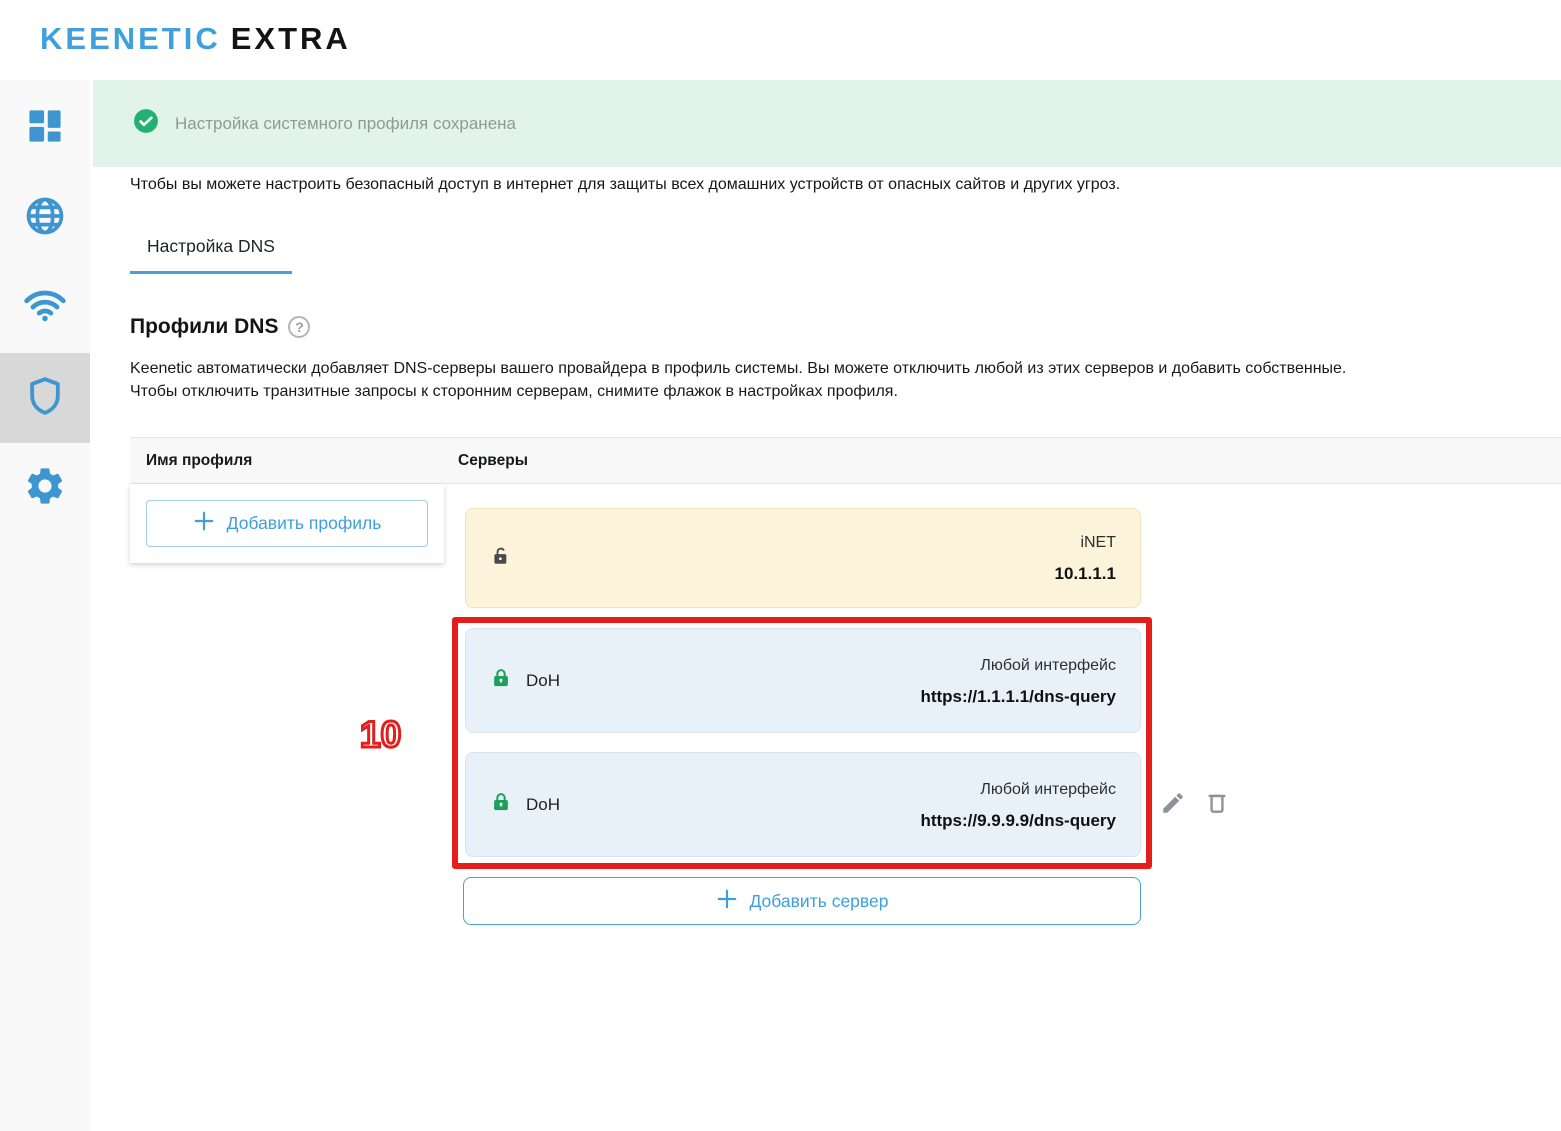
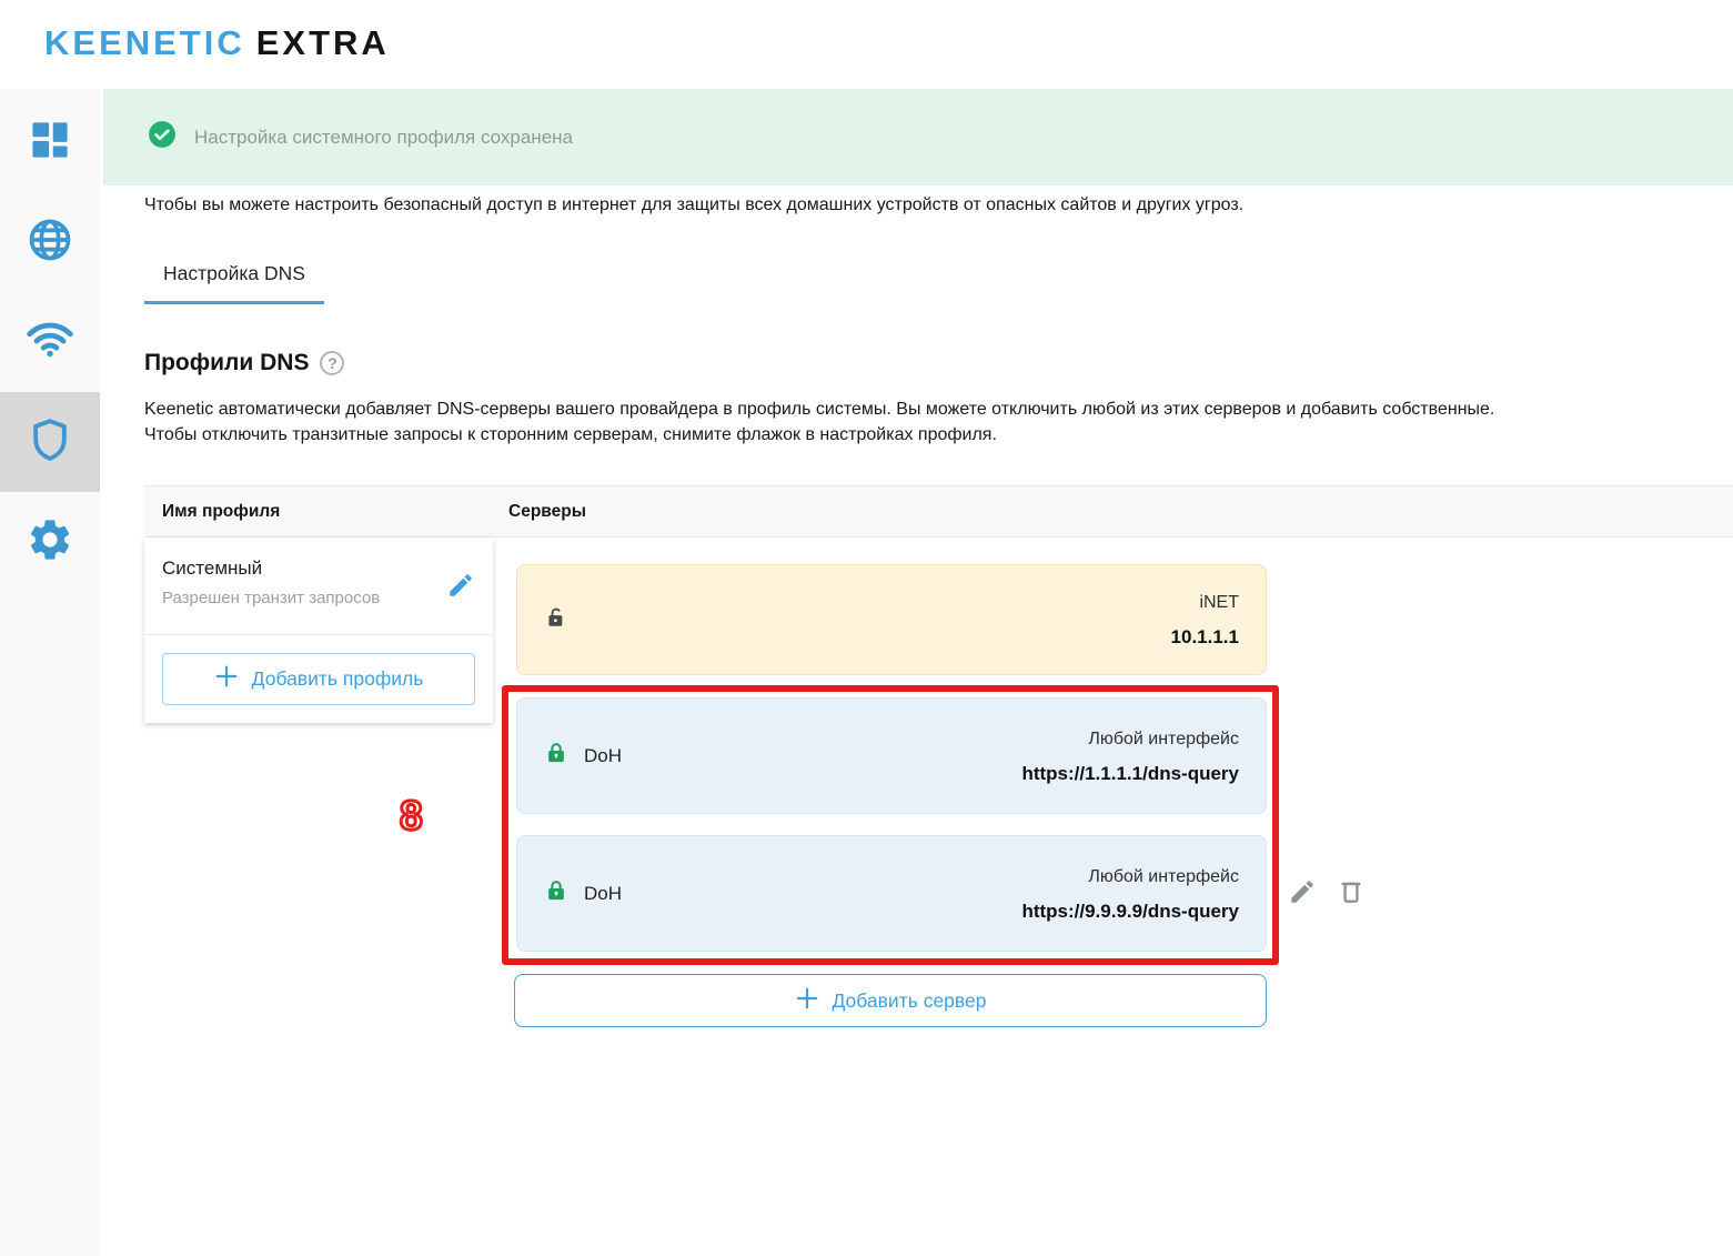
  KEENETIC EXTRA
  Настройка системного профиля сохранена
  Чтобы вы можете настроить безопасный доступ в интернет для защиты всех домашних устройств от опасных сайтов и других угроз.
  Настройка DNS
  Профили DNS
  ?
  Keenetic автоматически добавляет DNS-серверы вашего провайдера в профиль системы. Вы можете отключить любой из этих серверов и добавить собственные.
  Чтобы отключить транзитные запросы к сторонним серверам, снимите флажок в настройках профиля.
  Имя профиля
  Серверы
+ Системный
+ Разрешен транзит запросов
  Добавить профиль
  iNET
  10.1.1.1
  DoH
  Любой интерфейс
  https://1.1.1.1/dns-query
  DoH
  Любой интерфейс
  https://9.9.9.9/dns-query
- 10
+ 8
  Добавить сервер
